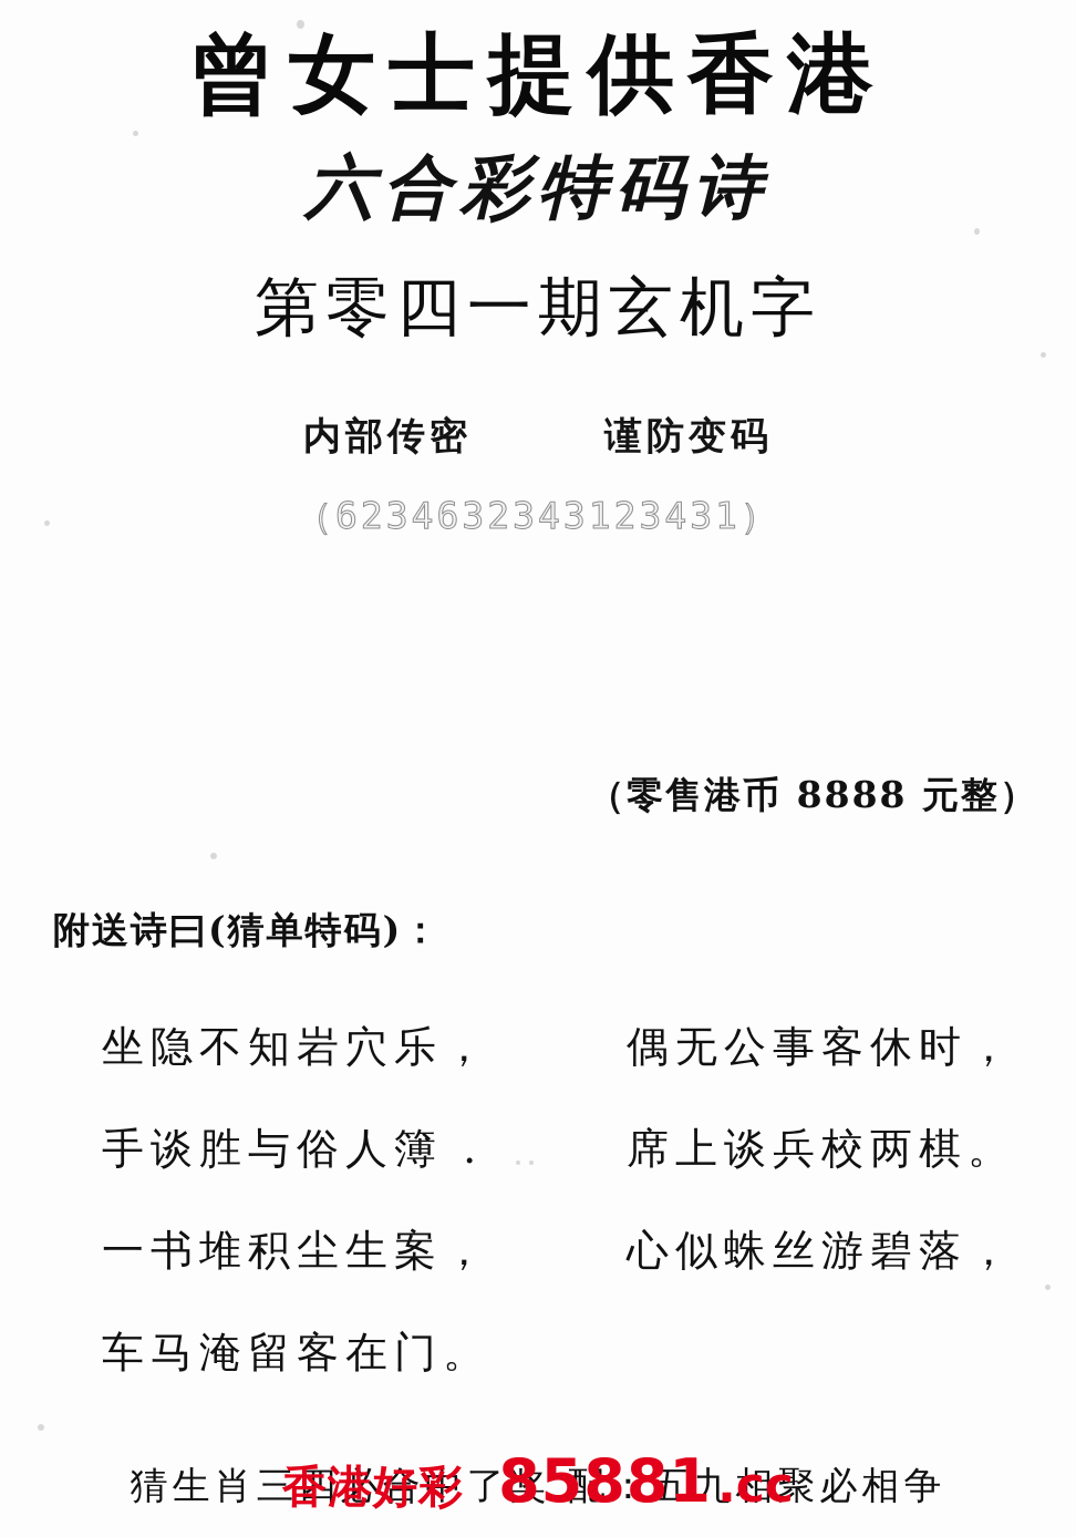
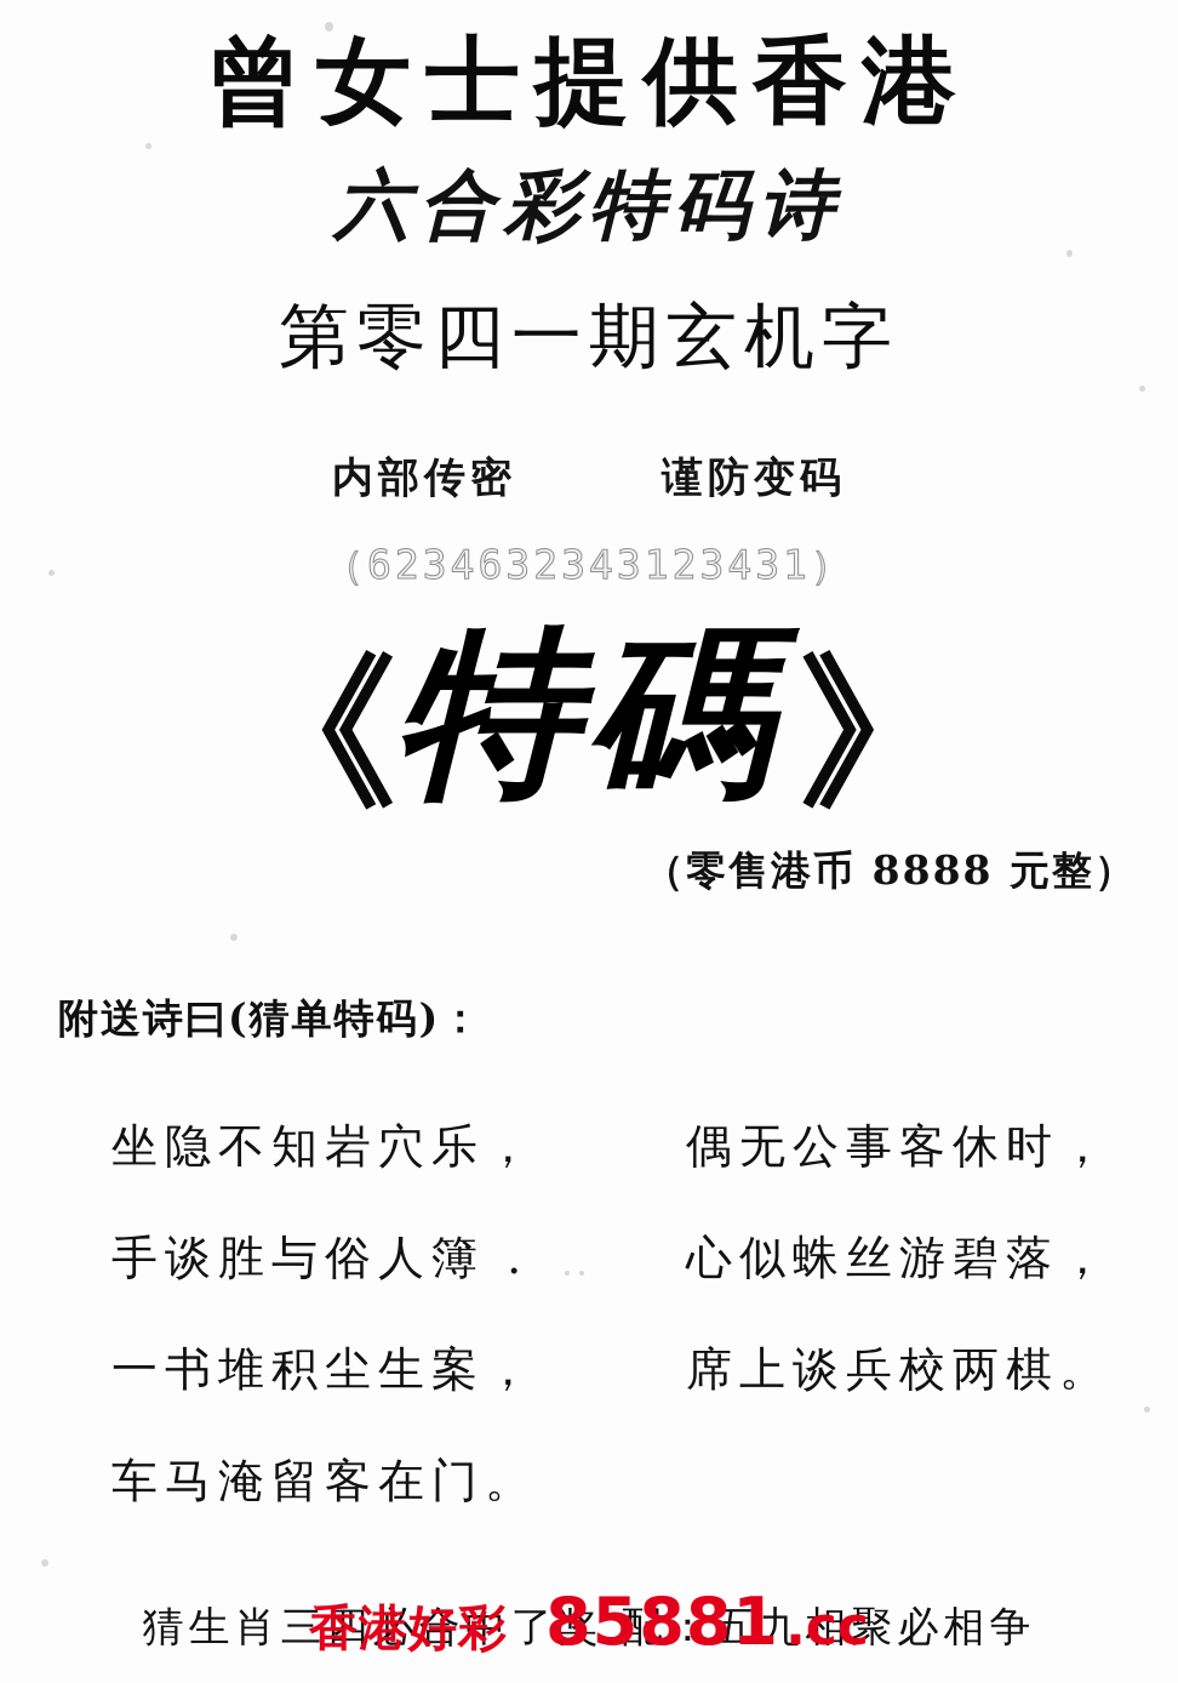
  曾女士提供香港
  六合彩特码诗
  第零四一期玄机字
  内部传密
  谨防变码
  （6234632343123431）
+ 《 特碼 》
  （零售港币 8888 元整）
  附送诗曰(猜单特码)：
  坐隐不知岩穴乐，
  偶无公事客休时，
  手谈胜与俗人簿 .
- 席上谈兵校两棋。
+ 心似蛛丝游碧落，
  一书堆积尘生案，
- 心似蛛丝游碧落，
+ 席上谈兵校两棋。
  车马淹留客在门。
  猜生肖三四必合中了奖 配：五九相聚必相争
  香港好彩 85881 .cc
